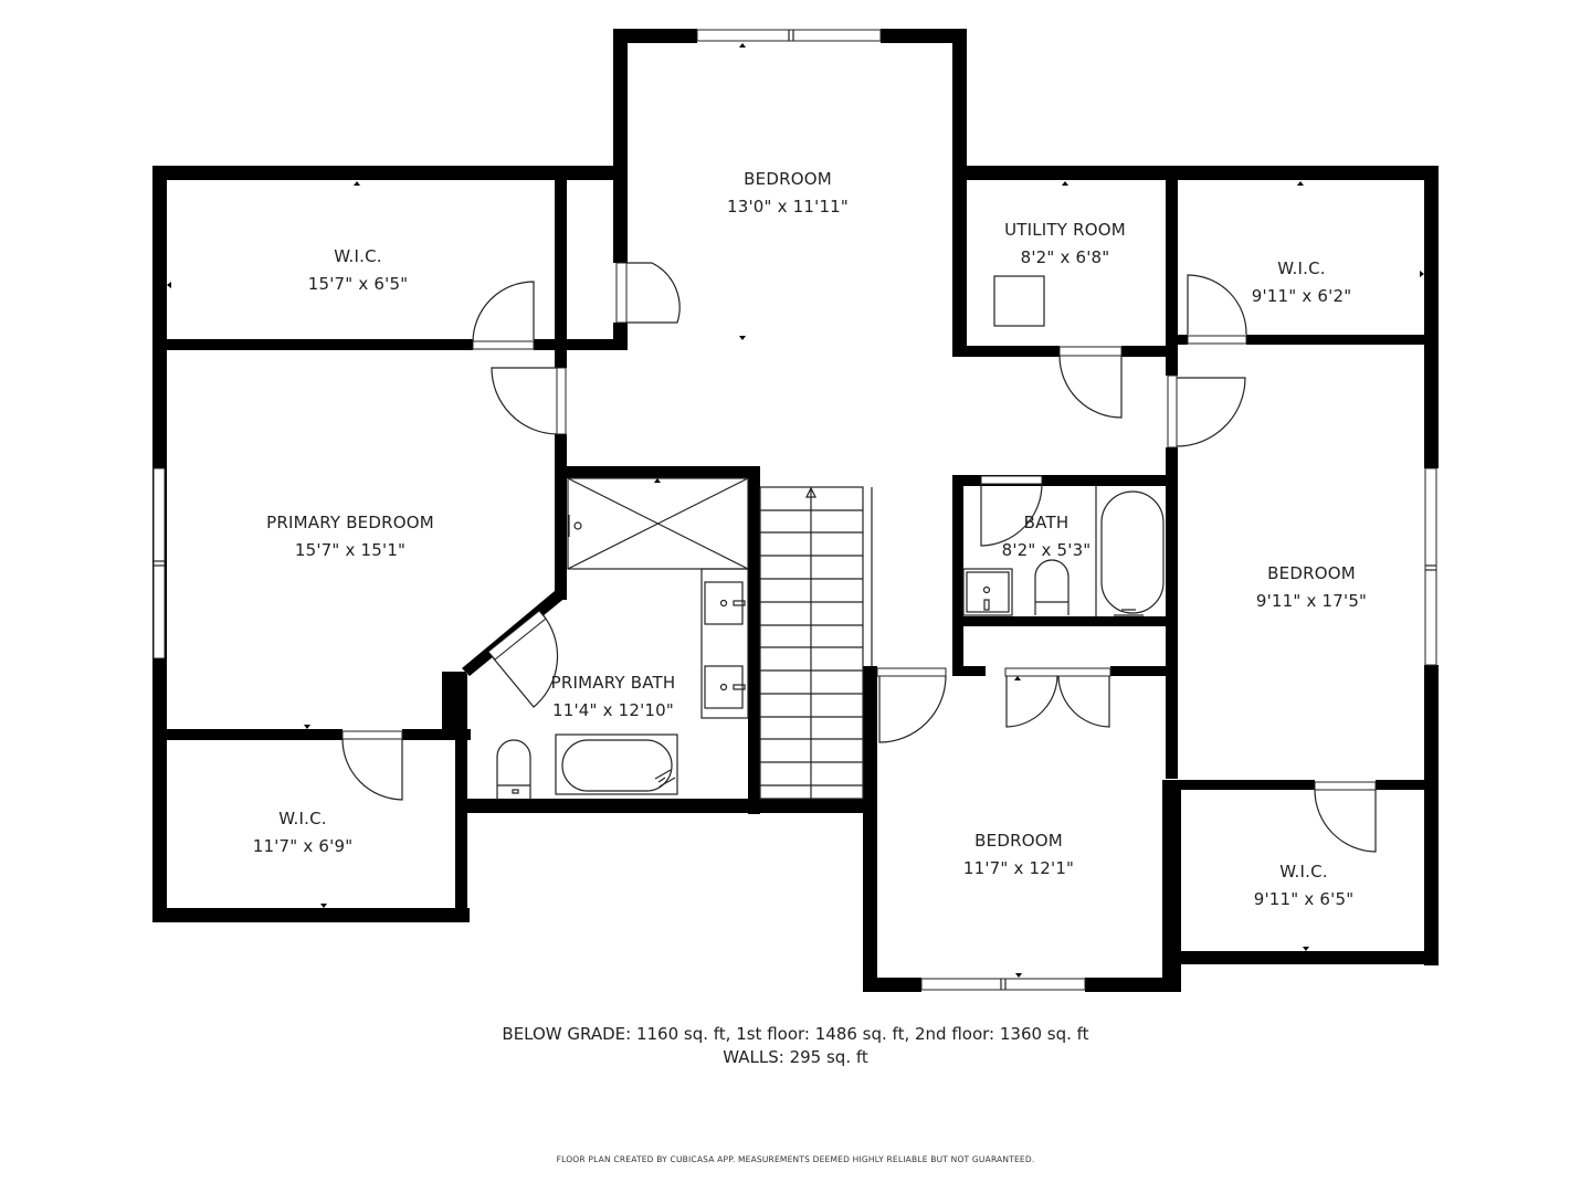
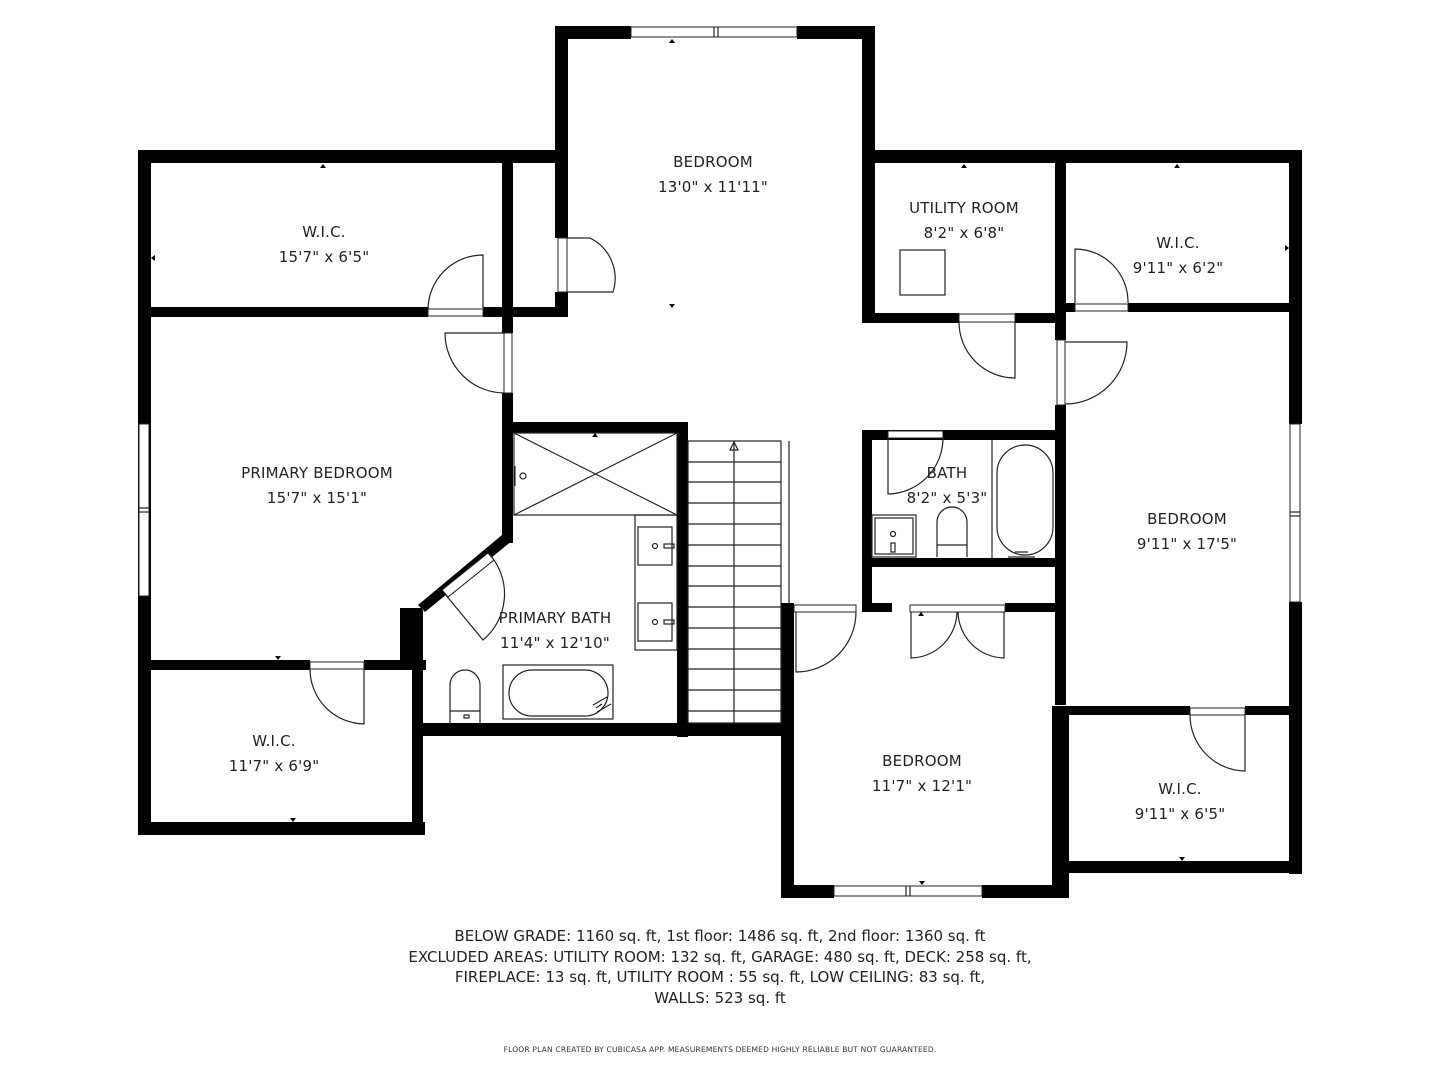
  W.I.C.
  15'7" x 6'5"
  BEDROOM
  13'0" x 11'11"
  UTILITY ROOM
  8'2" x 6'8"
  W.I.C.
  9'11" x 6'2"
  PRIMARY BEDROOM
  15'7" x 15'1"
  BATH
  8'2" x 5'3"
  BEDROOM
  9'11" x 17'5"
  PRIMARY BATH
  11'4" x 12'10"
  W.I.C.
  11'7" x 6'9"
  BEDROOM
  11'7" x 12'1"
  W.I.C.
  9'11" x 6'5"
  BELOW GRADE: 1160 sq. ft, 1st floor: 1486 sq. ft, 2nd floor: 1360 sq. ft
+ EXCLUDED AREAS: UTILITY ROOM: 132 sq. ft, GARAGE: 480 sq. ft, DECK: 258 sq. ft,
+ FIREPLACE: 13 sq. ft, UTILITY ROOM : 55 sq. ft, LOW CEILING: 83 sq. ft,
- WALLS: 295 sq. ft
+ WALLS: 523 sq. ft
  FLOOR PLAN CREATED BY CUBICASA APP. MEASUREMENTS DEEMED HIGHLY RELIABLE BUT NOT GUARANTEED.
